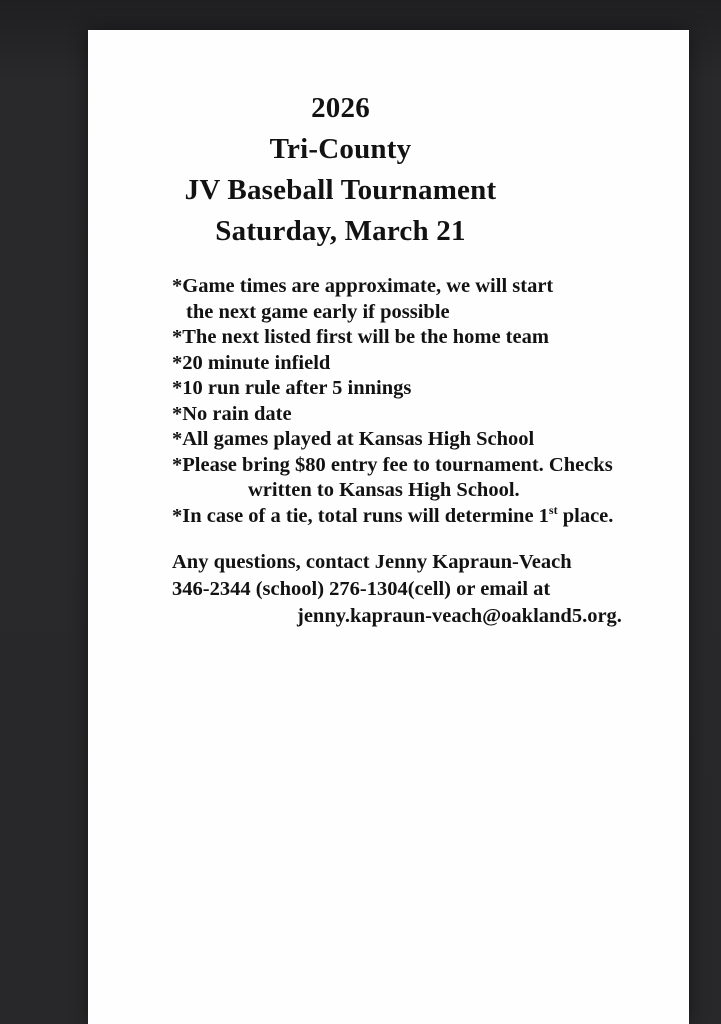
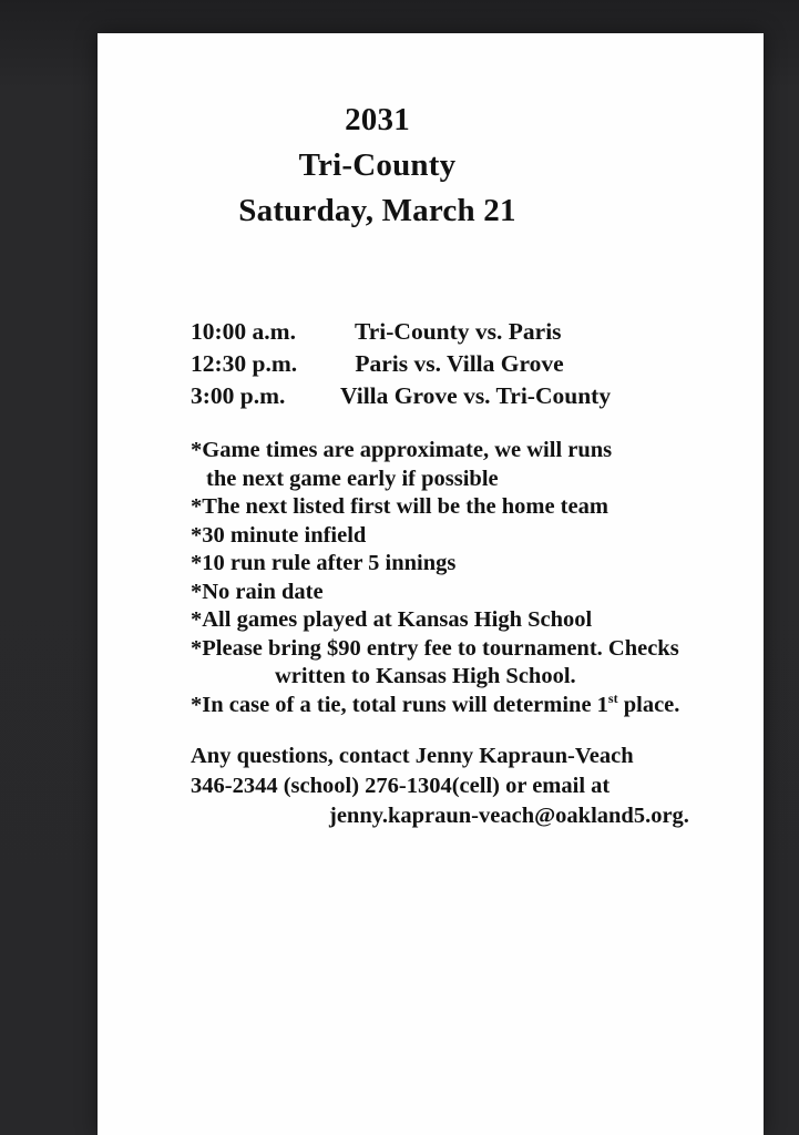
- 2026
+ 2031
  Tri-County
- JV Baseball Tournament
  Saturday, March 21
+ 10:00 a.m. Tri-County vs. Paris
+ 12:30 p.m. Paris vs. Villa Grove
+ 3:00 p.m. Villa Grove vs. Tri-County
- *Game times are approximate, we will start
+ *Game times are approximate, we will runs
  the next game early if possible
  *The next listed first will be the home team
- *20 minute infield
+ *30 minute infield
  *10 run rule after 5 innings
  *No rain date
  *All games played at Kansas High School
- *Please bring $80 entry fee to tournament. Checks
+ *Please bring $90 entry fee to tournament. Checks
  written to Kansas High School.
  *In case of a tie, total runs will determine 1st place.
  Any questions, contact Jenny Kapraun-Veach
  346-2344 (school) 276-1304(cell) or email at
  jenny.kapraun-veach@oakland5.org.
